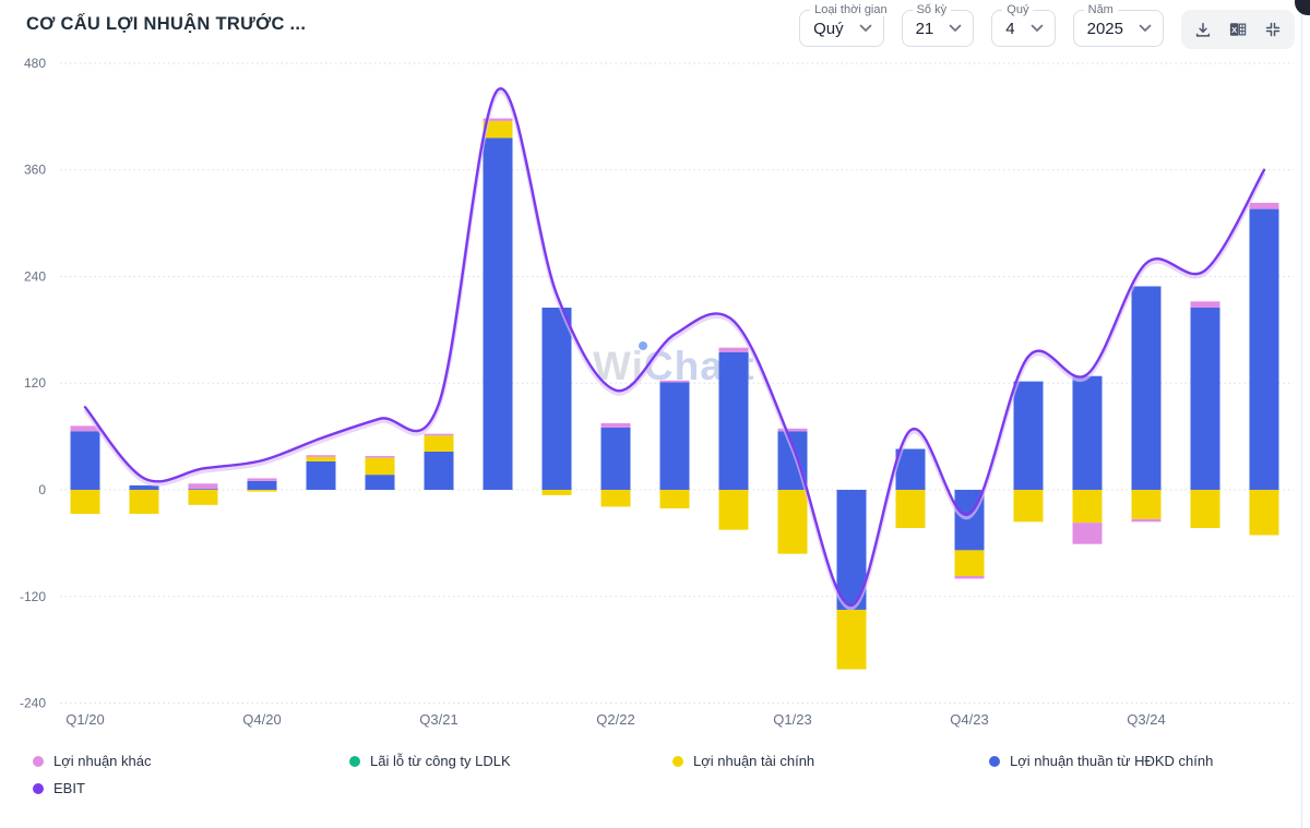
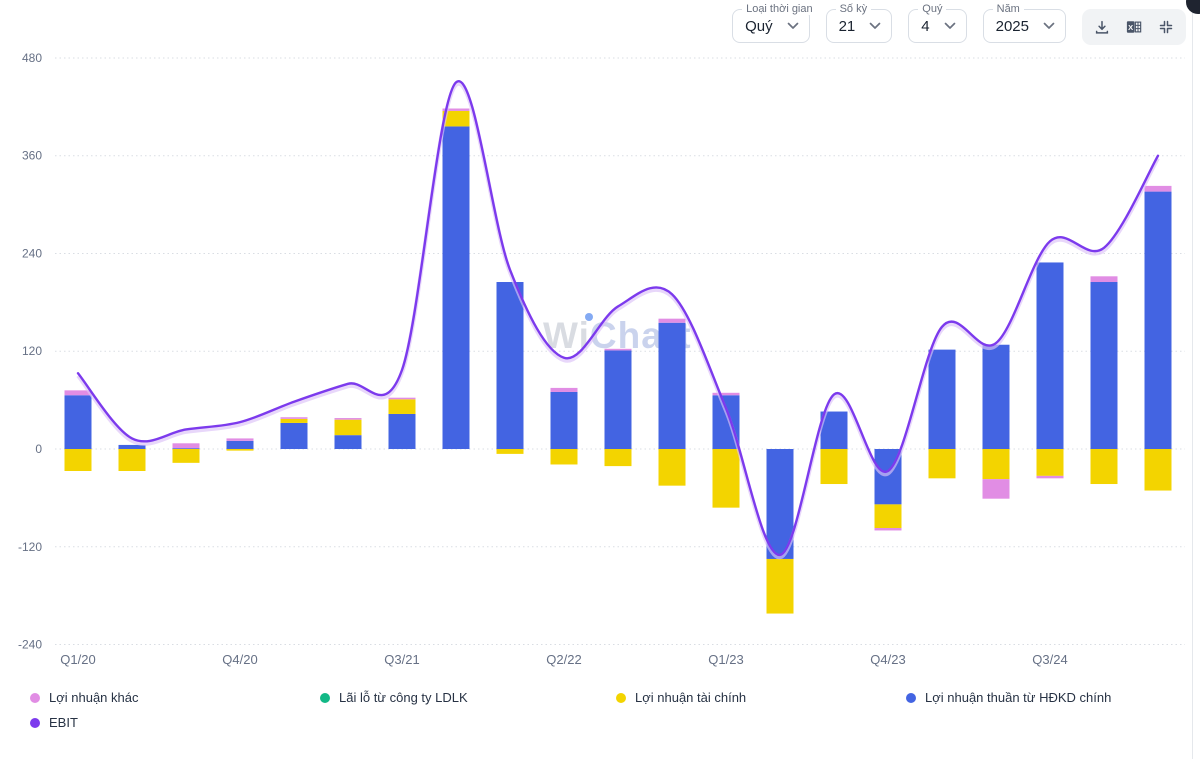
- CƠ CẤU LỢI NHUẬN TRƯỚC ...
  Loại thời gian
  Quý
  Số kỳ
  21
  Quý
  4
  Năm
  2025
  X
  480
  360
  240
  120
  0
  -120
  -240
  WiCha
  Q1/20
  Q4/20
  Q3/21
  Q2/22
  Q1/23
  Q4/23
  Q3/24
  Lợi nhuận khác
  Lãi lỗ từ công ty LDLK
  Lợi nhuận tài chính
  Lợi nhuận thuần từ HĐKD chính
  EBIT
